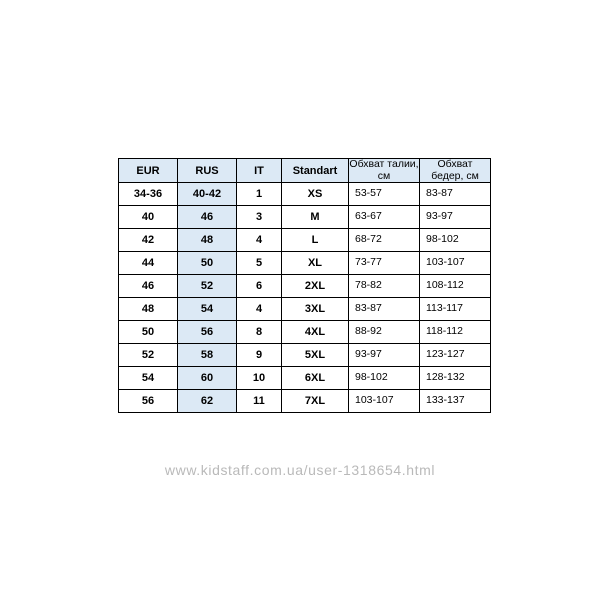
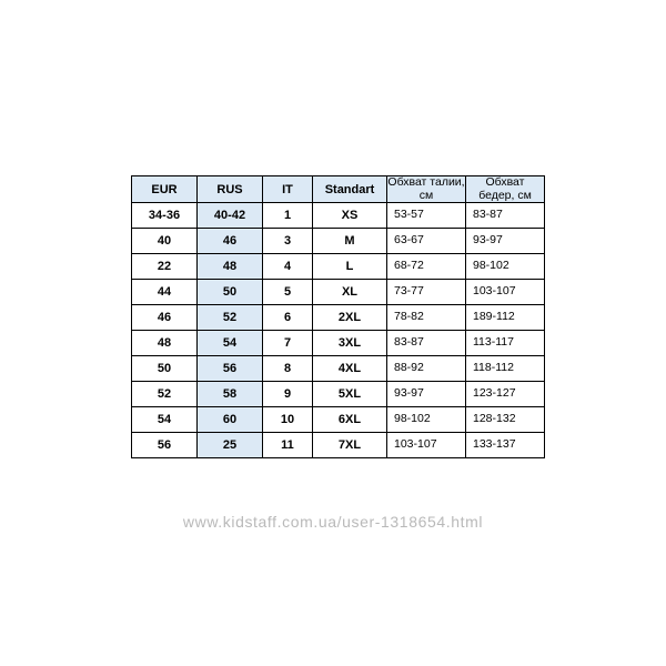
  EUR	RUS	IT	Standart	Обхват талии, см	Обхват бедер, см
  34-36	40-42	1	XS	53-57	83-87
  40	46	3	M	63-67	93-97
- 42	48	4	L	68-72	98-102
+ 22	48	4	L	68-72	98-102
  44	50	5	XL	73-77	103-107
- 46	52	6	2XL	78-82	108-112
+ 46	52	6	2XL	78-82	189-112
- 48	54	4	3XL	83-87	113-117
+ 48	54	7	3XL	83-87	113-117
  50	56	8	4XL	88-92	118-112
  52	58	9	5XL	93-97	123-127
  54	60	10	6XL	98-102	128-132
- 56	62	11	7XL	103-107	133-137
+ 56	25	11	7XL	103-107	133-137
  www.kidstaff.com.ua/user-1318654.html
